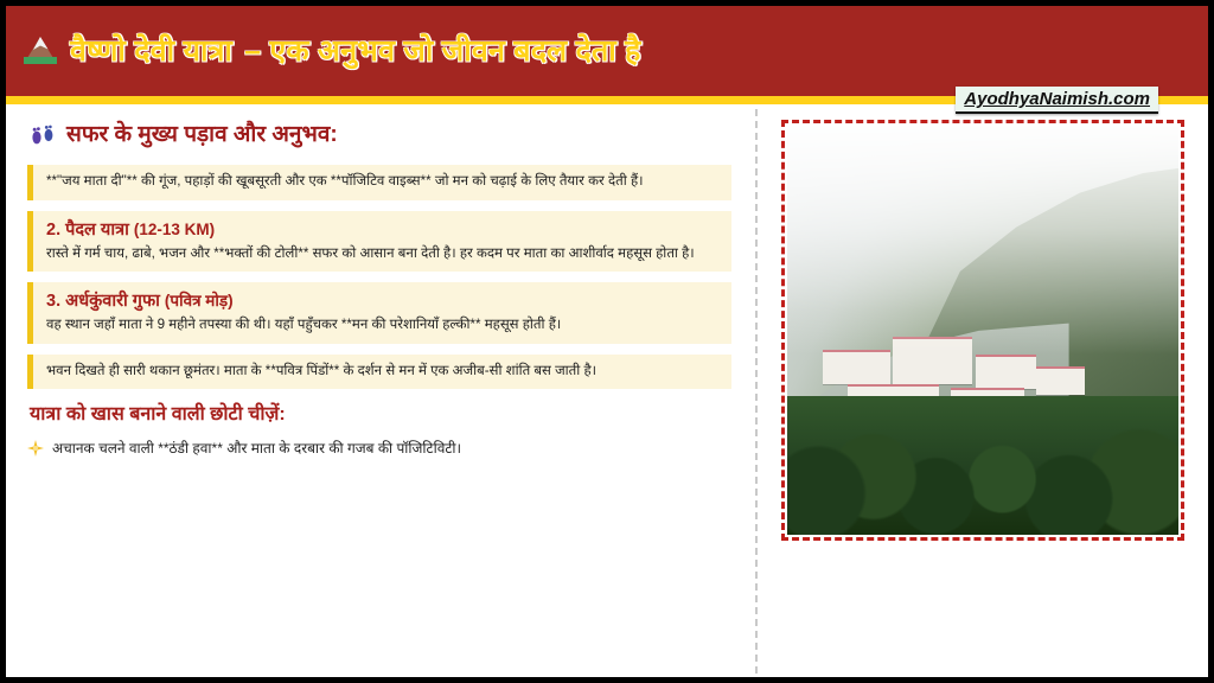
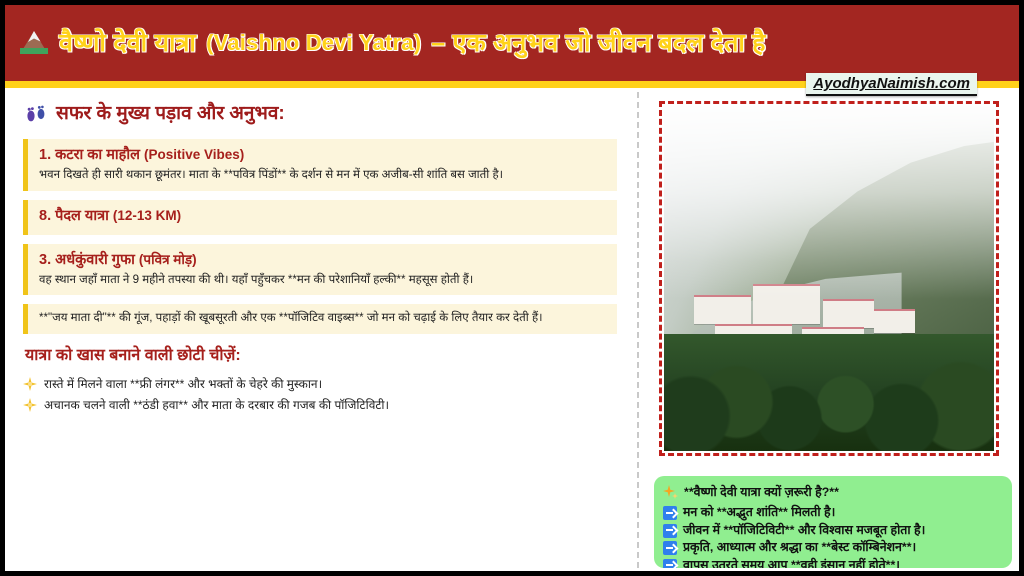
  वैष्णो देवी यात्रा
+ (Vaishno Devi Yatra)
  – एक अनुभव जो जीवन बदल देता है
  AyodhyaNaimish.com
  सफर के मुख्य पड़ाव और अनुभव:
+ 1. कटरा का माहौल (Positive Vibes)
- **"जय माता दी"** की गूंज, पहाड़ों की खूबसूरती और एक **पॉजिटिव वाइब्स** जो मन को चढ़ाई के लिए तैयार कर देती हैं।
+ भवन दिखते ही सारी थकान छूमंतर। माता के **पवित्र पिंडों** के दर्शन से मन में एक अजीब-सी शांति बस जाती है।
- 2. पैदल यात्रा (12-13 KM)
+ 8. पैदल यात्रा (12-13 KM)
- रास्ते में गर्म चाय, ढाबे, भजन और **भक्तों की टोली** सफर को आसान बना देती है। हर कदम पर माता का आशीर्वाद महसूस होता है।
  3. अर्धकुंवारी गुफा (पवित्र मोड़)
  वह स्थान जहाँ माता ने 9 महीने तपस्या की थी। यहाँ पहुँचकर **मन की परेशानियाँ हल्की** महसूस होती हैं।
- भवन दिखते ही सारी थकान छूमंतर। माता के **पवित्र पिंडों** के दर्शन से मन में एक अजीब-सी शांति बस जाती है।
+ **"जय माता दी"** की गूंज, पहाड़ों की खूबसूरती और एक **पॉजिटिव वाइब्स** जो मन को चढ़ाई के लिए तैयार कर देती हैं।
  यात्रा को खास बनाने वाली छोटी चीज़ें:
+ रास्ते में मिलने वाला **फ्री लंगर** और भक्तों के चेहरे की मुस्कान।
  अचानक चलने वाली **ठंडी हवा** और माता के दरबार की गजब की पॉजिटिविटी।
+ **वैष्णो देवी यात्रा क्यों ज़रूरी है?**
+ मन को **अद्भुत शांति** मिलती है।
+ जीवन में **पॉजिटिविटी** और विश्वास मजबूत होता है।
+ प्रकृति, आध्यात्म और श्रद्धा का **बेस्ट कॉम्बिनेशन**।
+ वापस उतरते समय आप **वही इंसान नहीं होते**।
